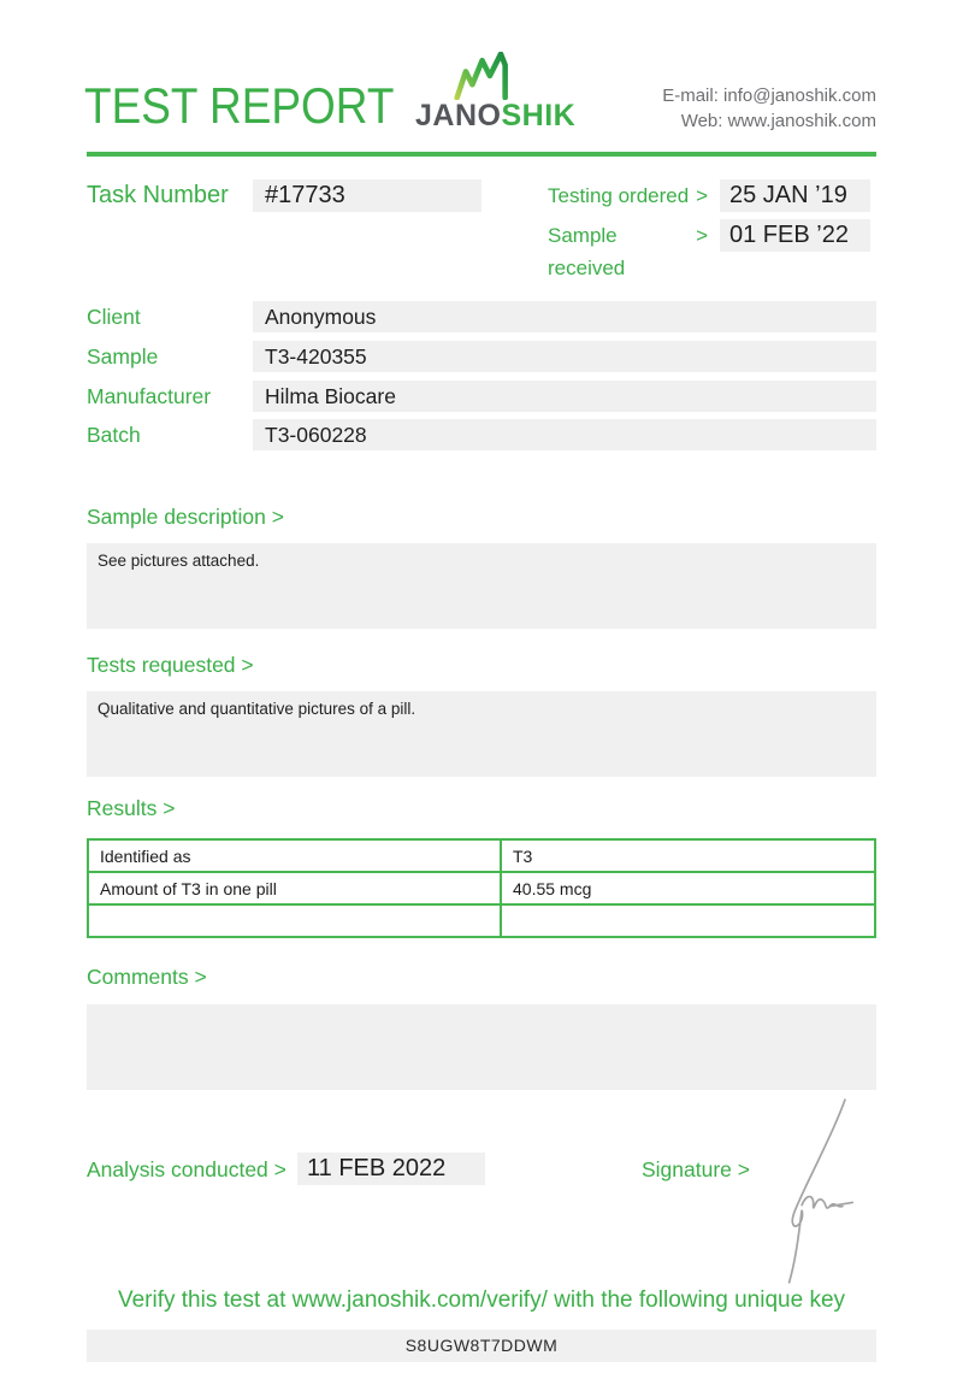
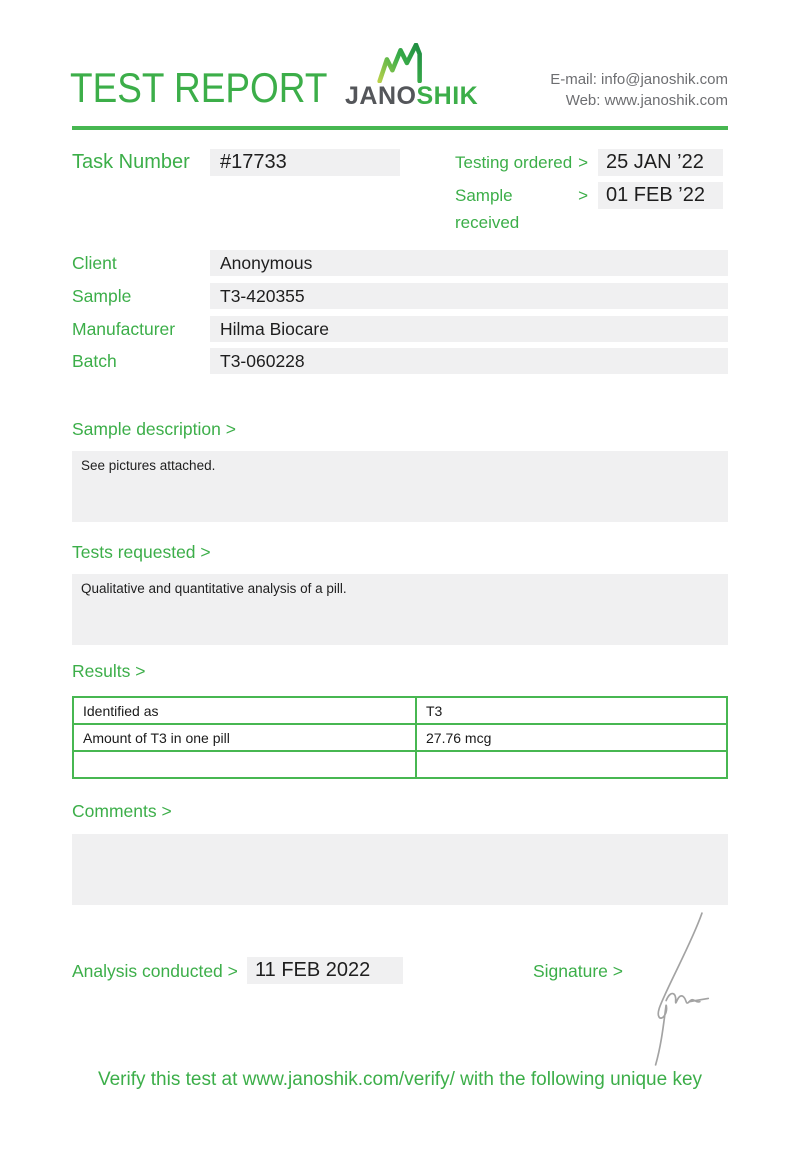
  TEST REPORT
  JANOSHIK
  E-mail: info@janoshik.com
  Web: www.janoshik.com
  Task Number
  #17733
  Testing ordered
  >
- 25 JAN ’19
+ 25 JAN ’22
  Sample received
  >
  01 FEB ’22
  Client
  Anonymous
  Sample
  T3-420355
  Manufacturer
  Hilma Biocare
  Batch
  T3-060228
  Sample description >
  See pictures attached.
  Tests requested >
- Qualitative and quantitative pictures of a pill.
+ Qualitative and quantitative analysis of a pill.
  Results >
  Identified as	T3
- Amount of T3 in one pill	40.55 mcg
+ Amount of T3 in one pill	27.76 mcg
  Comments >
  Analysis conducted >
  11 FEB 2022
  Signature >
  Verify this test at www.janoshik.com/verify/ with the following unique key
- S8UGW8T7DDWM
